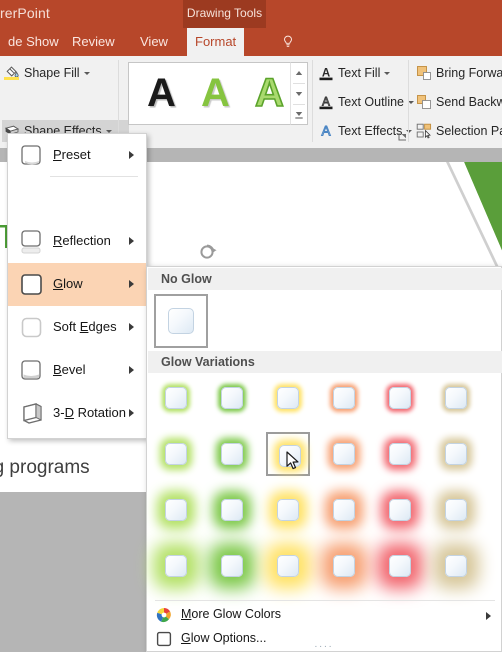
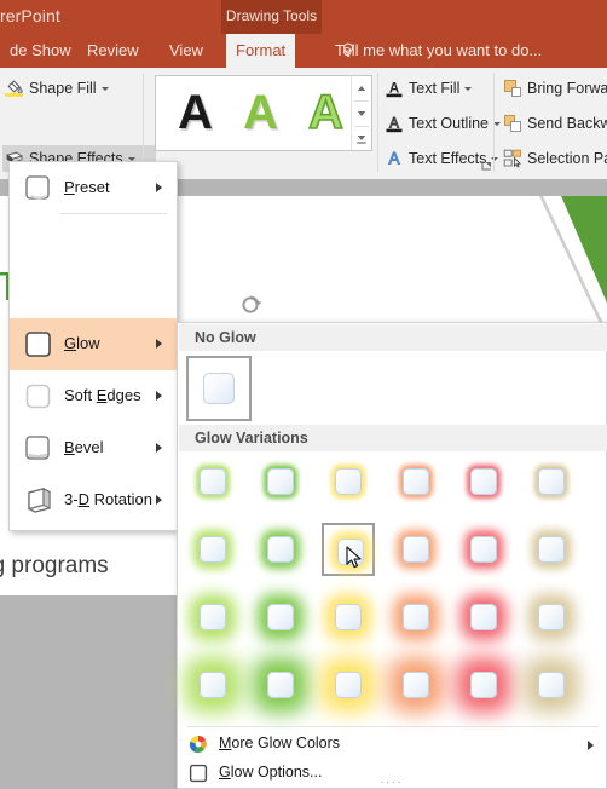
  rerPoint
  Drawing Tools
  de Show
  Review
  View
  Format
+ Tell me what you want to do...
  Shape Fill
  Shape Effects
  A
  A
  A
  A
  Text Fill
  A
  Text Outline
  A
  Text Effects
  Bring Forwa
  Send Backw
  Selection P
  Preset
- Reflection
  Glow
  Soft Edges
  Bevel
  3-D Rotation
  No Glow
  Glow Variations
  More Glow Colors
  Glow Options...
  ....
